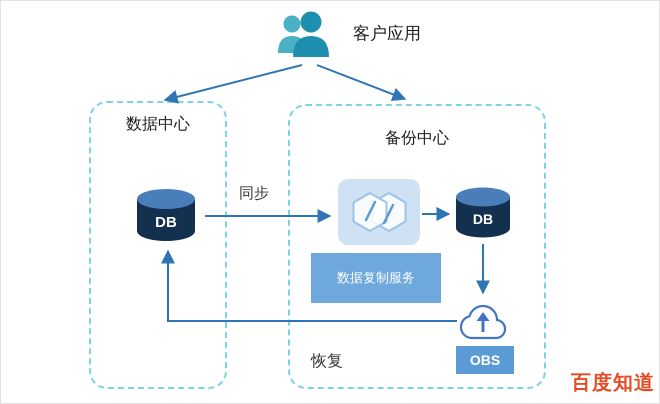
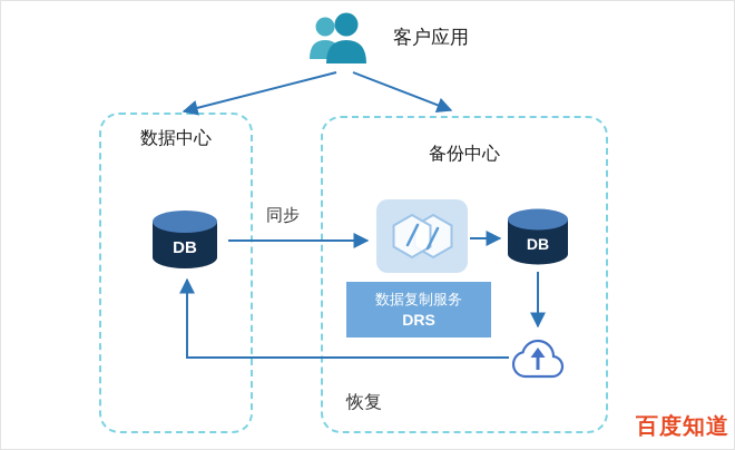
  客户应用
  数据中心
  DB
  同步
  备份中心
  数据复制服务
+ DRS
  DB
- OBS
  恢复
  百度知道
